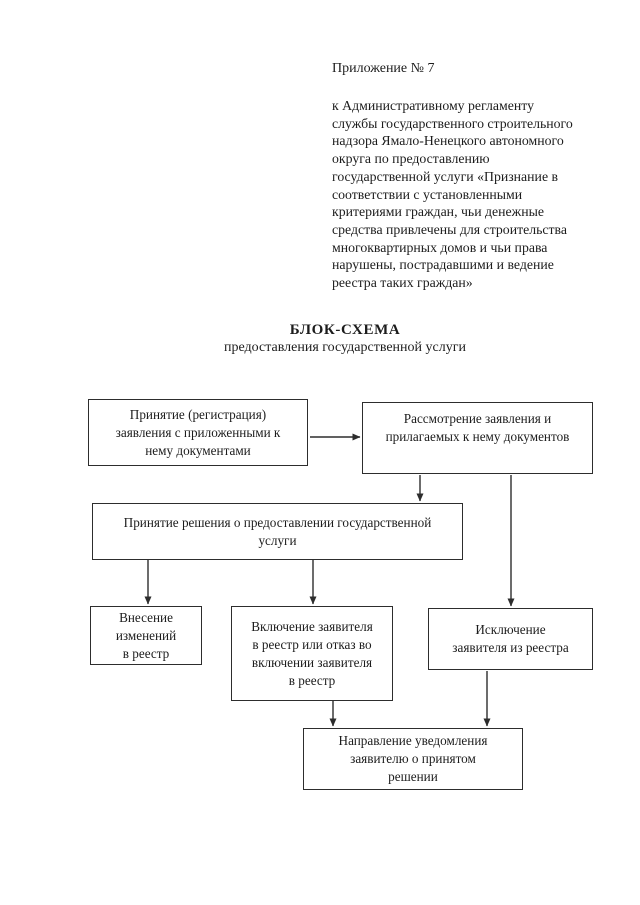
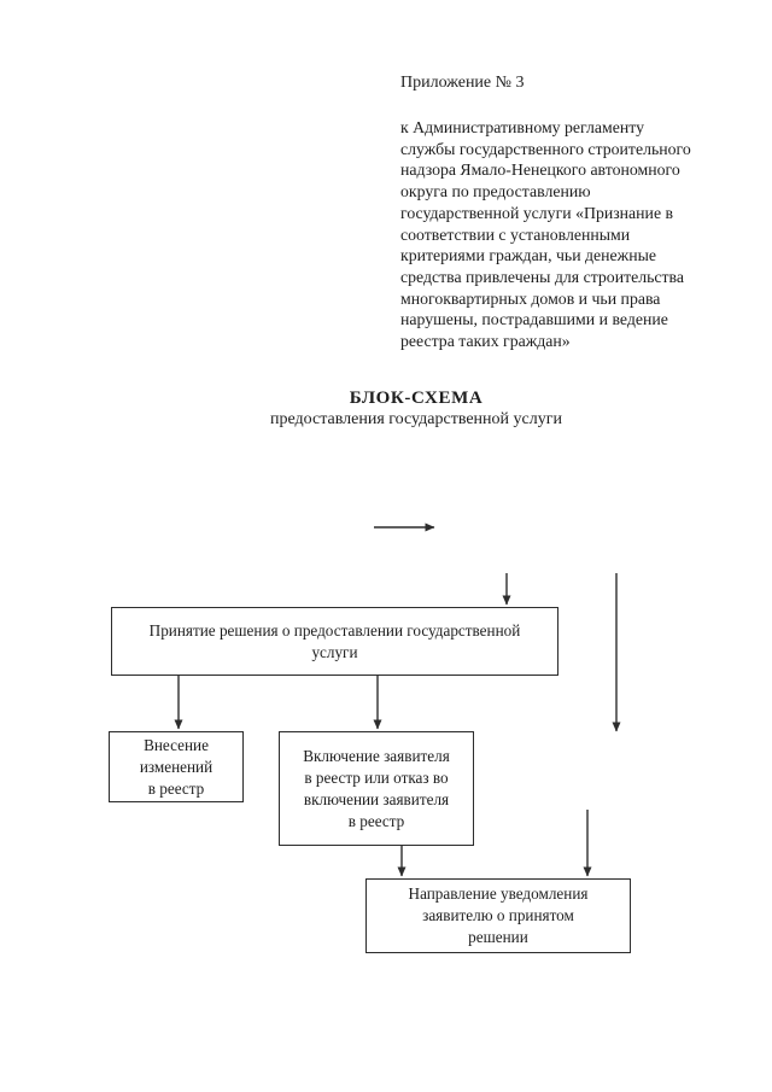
- Приложение № 7
+ Приложение № 3
  к Административному регламенту
  службы государственного строительного
  надзора Ямало-Ненецкого автономного
  округа по предоставлению
  государственной услуги «Признание в
  соответствии с установленными
  критериями граждан, чьи денежные
  средства привлечены для строительства
  многоквартирных домов и чьи права
  нарушены, пострадавшими и ведение
  реестра таких граждан»
  БЛОК-СХЕМА
  предоставления государственной услуги
- Принятие (регистрация)
- заявления с приложенными к
- нему документами
- Рассмотрение заявления и
- прилагаемых к нему документов
  Принятие решения о предоставлении государственной
  услуги
  Внесение
  изменений
  в реестр
  Включение заявителя
  в реестр или отказ во
  включении заявителя
  в реестр
- Исключение
- заявителя из реестра
  Направление уведомления
  заявителю о принятом
  решении
